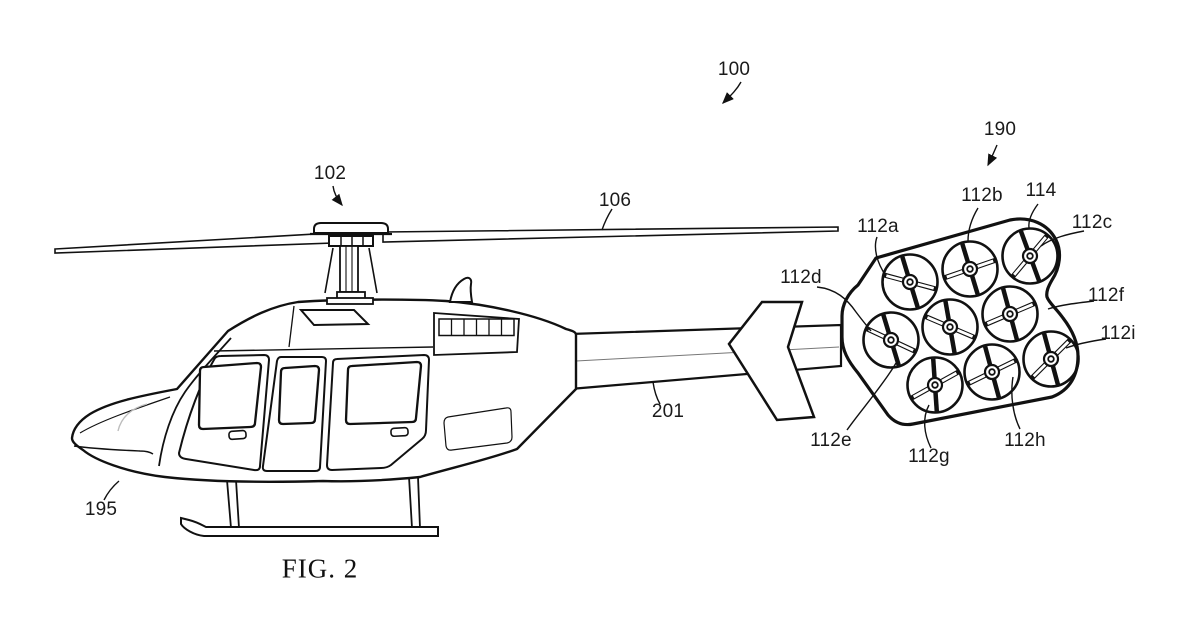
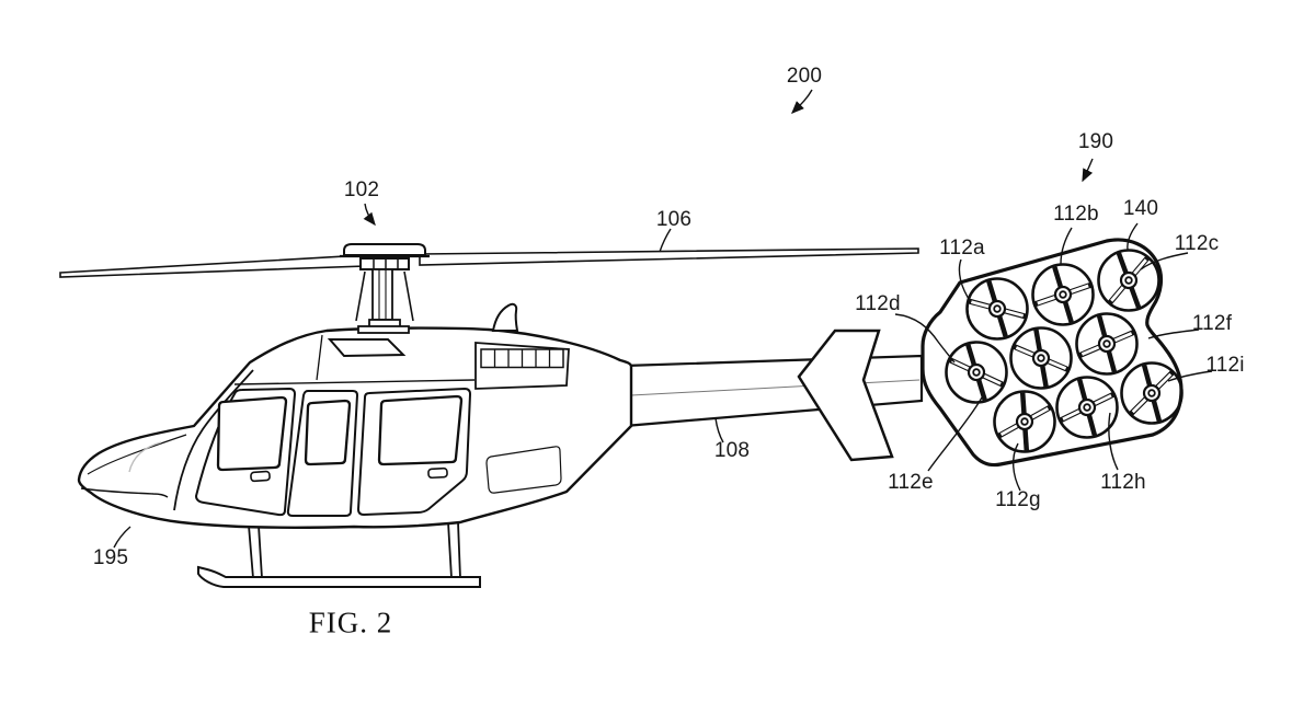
- 100
+ 200
  102
  195
  106
- 201
+ 108
  190
  112a
  112b
- 114
+ 140
  112c
  112d
  112f
  112i
  112e
  112g
  112h
  FIG. 2
